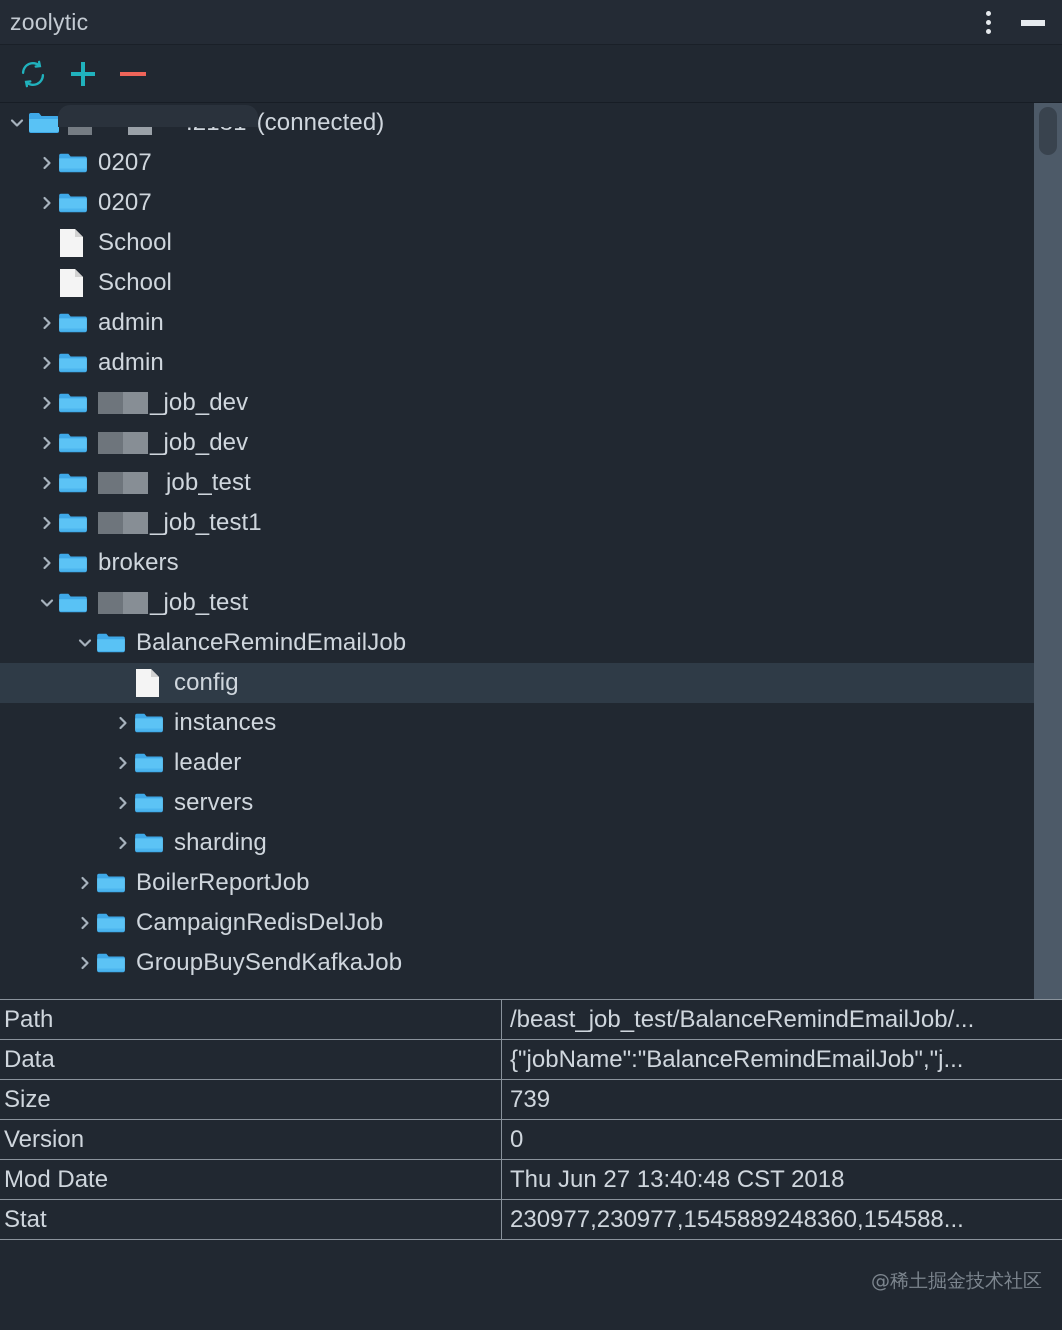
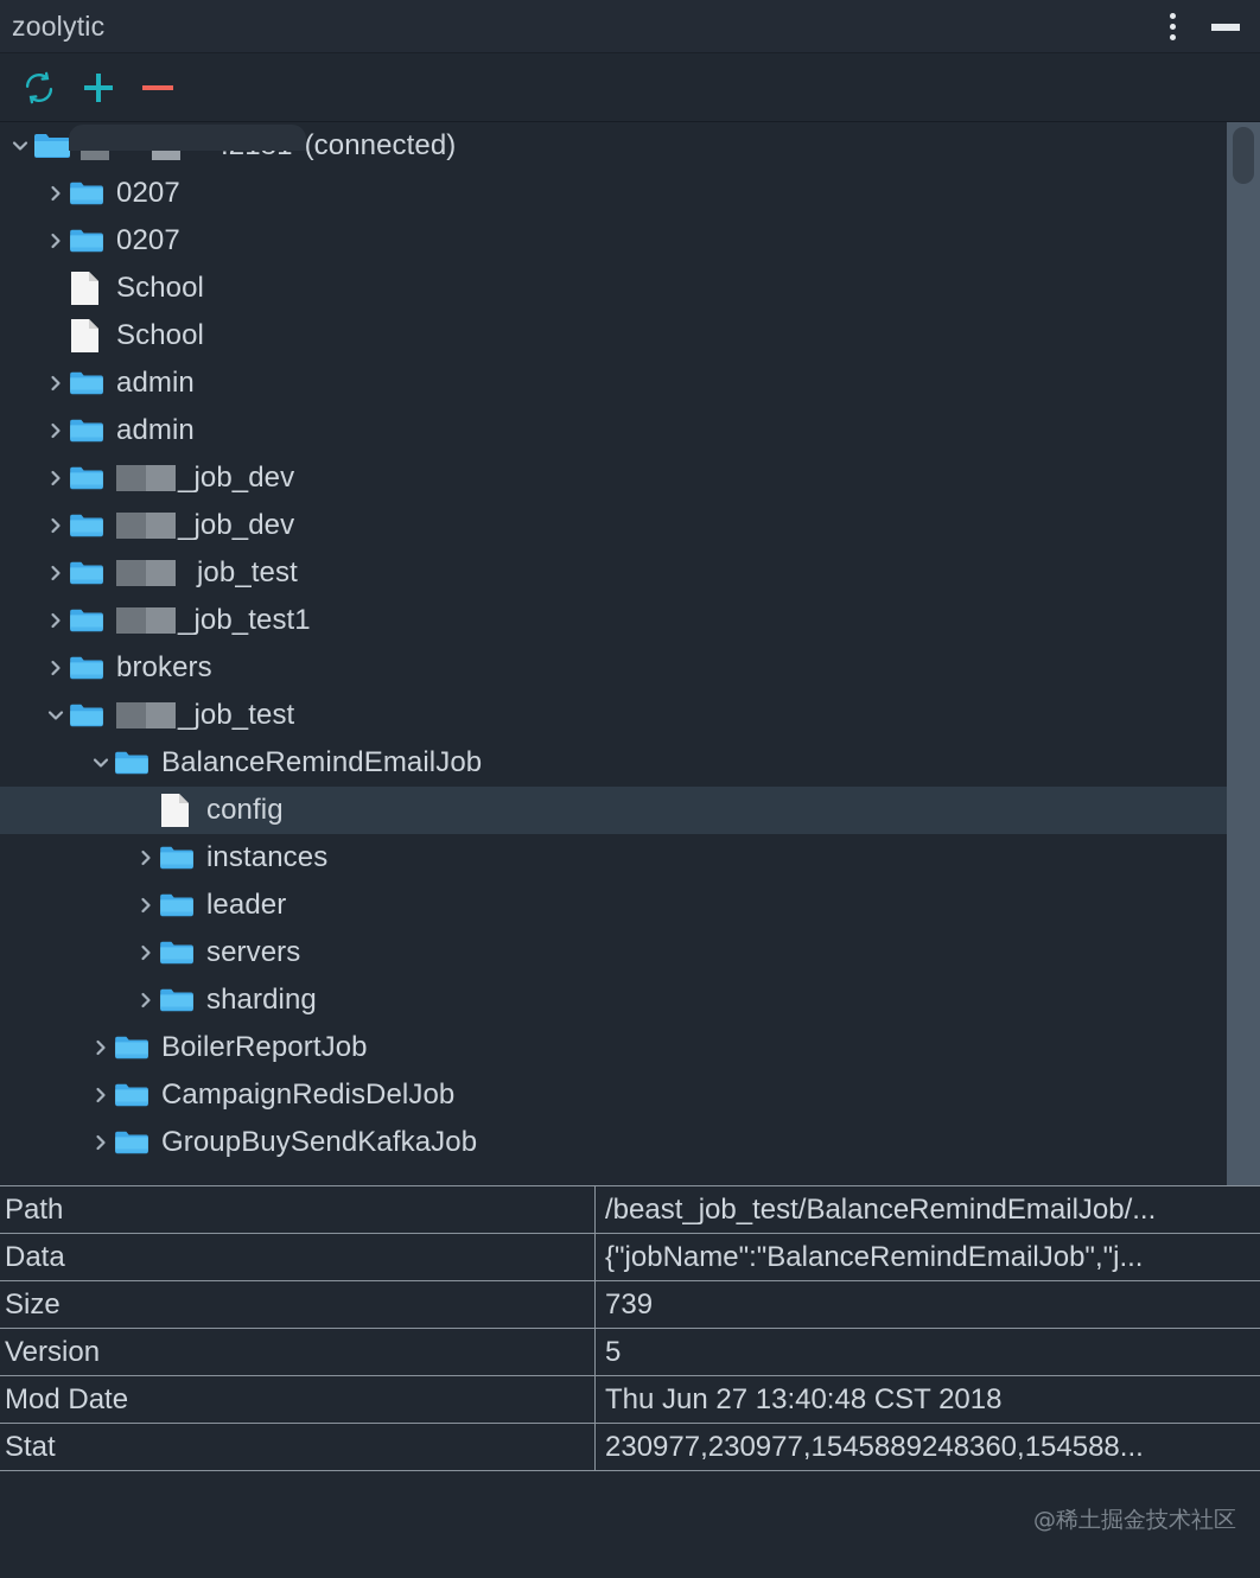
  zoolytic
  (connected)
  0207
  0207
  School
  School
  admin
  admin
  _job_dev
  _job_dev
  job_test
  _job_test1
  brokers
  _job_test
  BalanceRemindEmailJob
  config
  instances
  leader
  servers
  sharding
  BoilerReportJob
  CampaignRedisDelJob
  GroupBuySendKafkaJob
  Path
  /beast_job_test/BalanceRemindEmailJob/...
  Data
  {"jobName":"BalanceRemindEmailJob","j...
  Size
  739
  Version
- 0
+ 5
  Mod Date
  Thu Jun 27 13:40:48 CST 2018
  Stat
  230977,230977,1545889248360,154588...
  @稀土掘金技术社区
